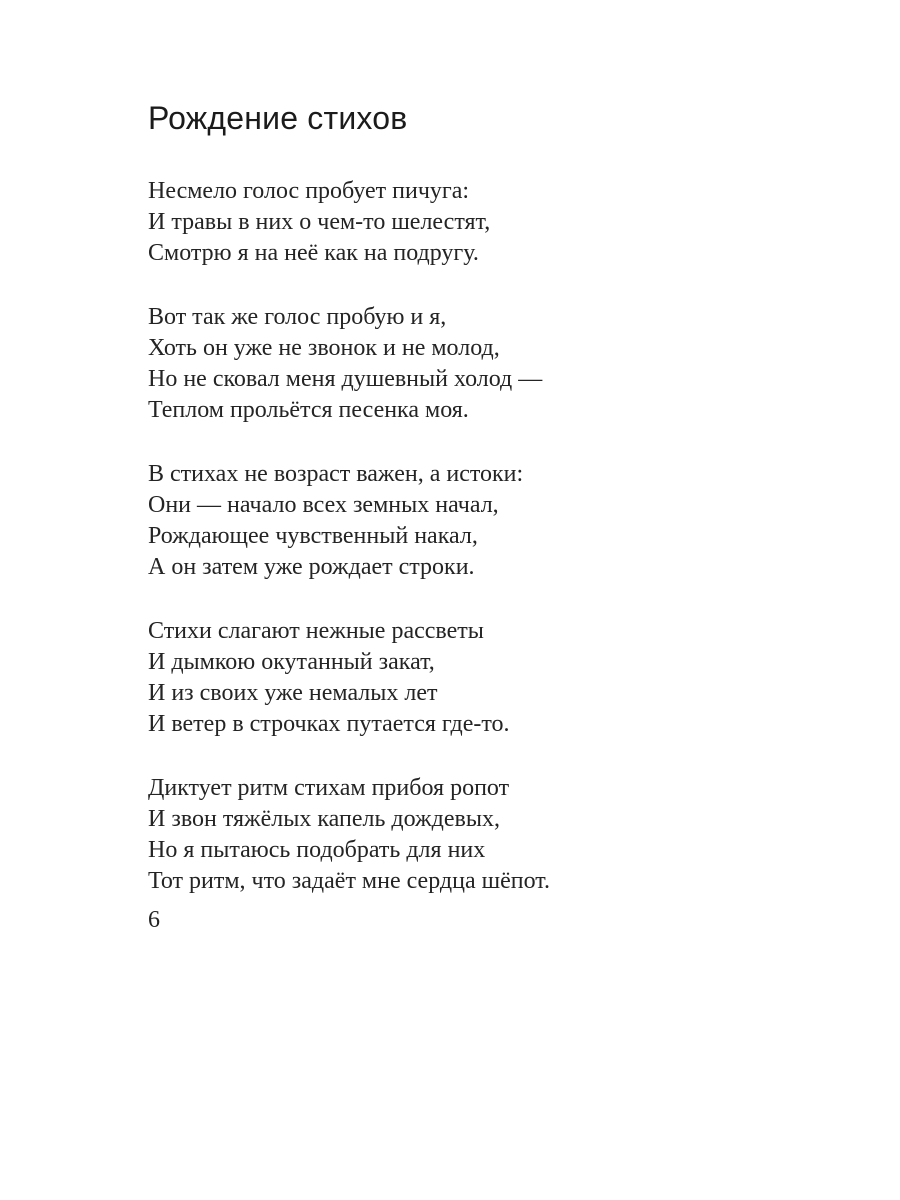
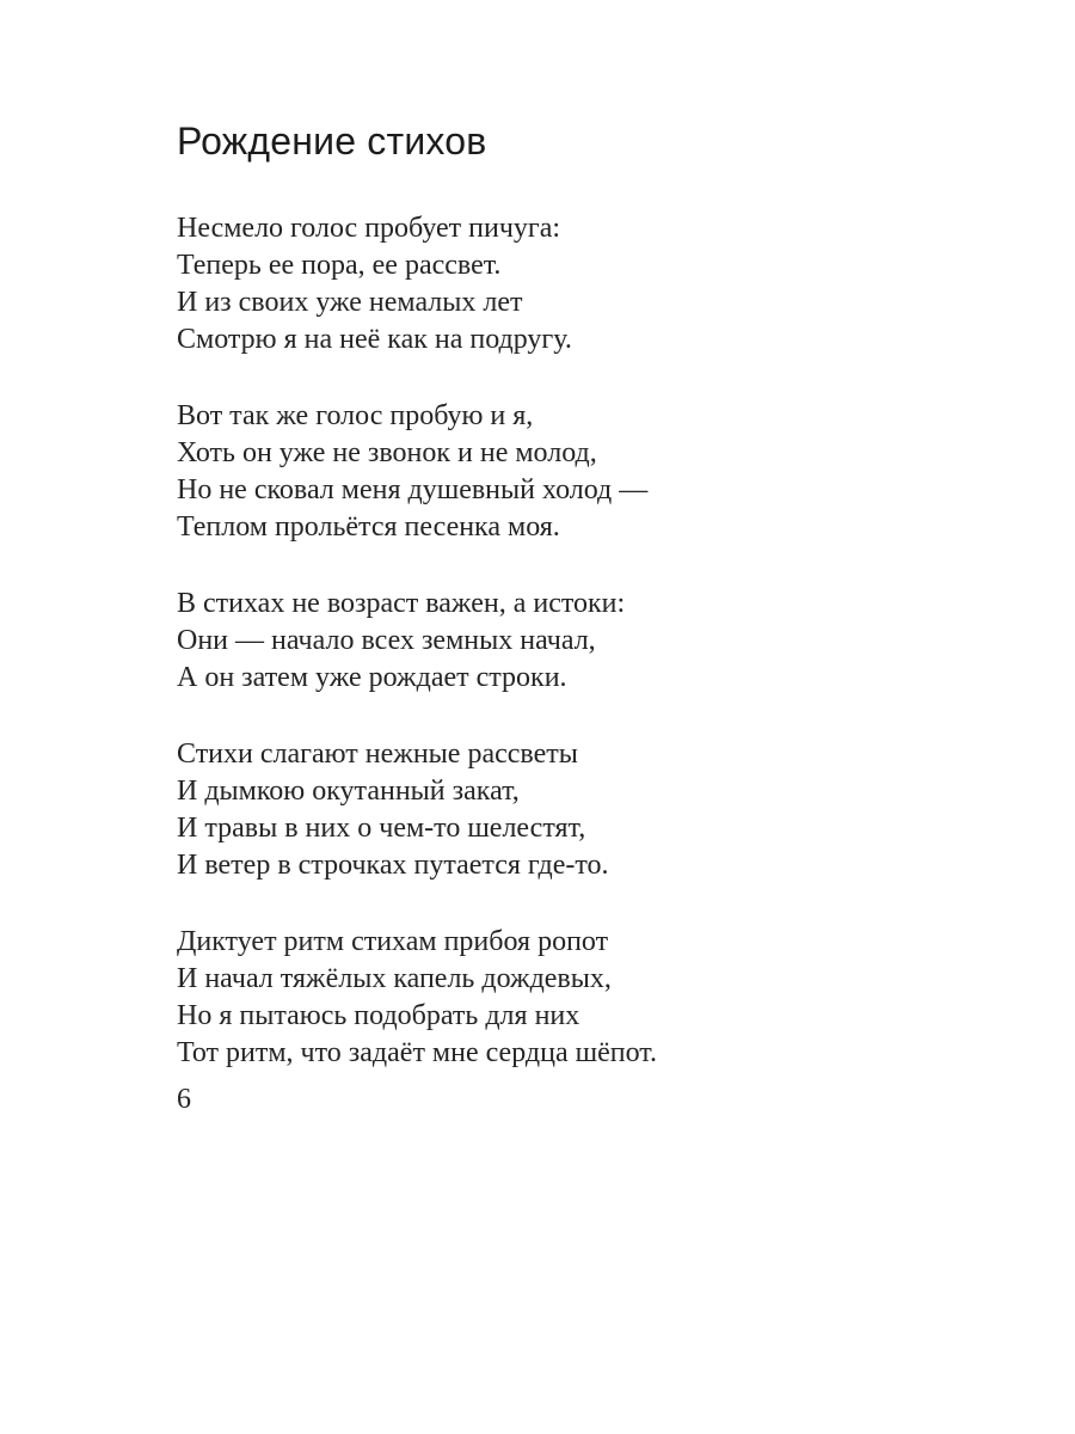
  Рождение стихов
  Несмело голос пробует пичуга:
+ Теперь ее пора, ее рассвет.
- И травы в них о чем-то шелестят,
+ И из своих уже немалых лет
  Смотрю я на неё как на подругу.
  Вот так же голос пробую и я,
  Хоть он уже не звонок и не молод,
  Но не сковал меня душевный холод —
  Теплом прольётся песенка моя.
  В стихах не возраст важен, а истоки:
  Они — начало всех земных начал,
- Рождающее чувственный накал,
  А он затем уже рождает строки.
  Стихи слагают нежные рассветы
  И дымкою окутанный закат,
- И из своих уже немалых лет
+ И травы в них о чем-то шелестят,
  И ветер в строчках путается где-то.
  Диктует ритм стихам прибоя ропот
- И звон тяжёлых капель дождевых,
+ И начал тяжёлых капель дождевых,
  Но я пытаюсь подобрать для них
  Тот ритм, что задаёт мне сердца шёпот.
  6
